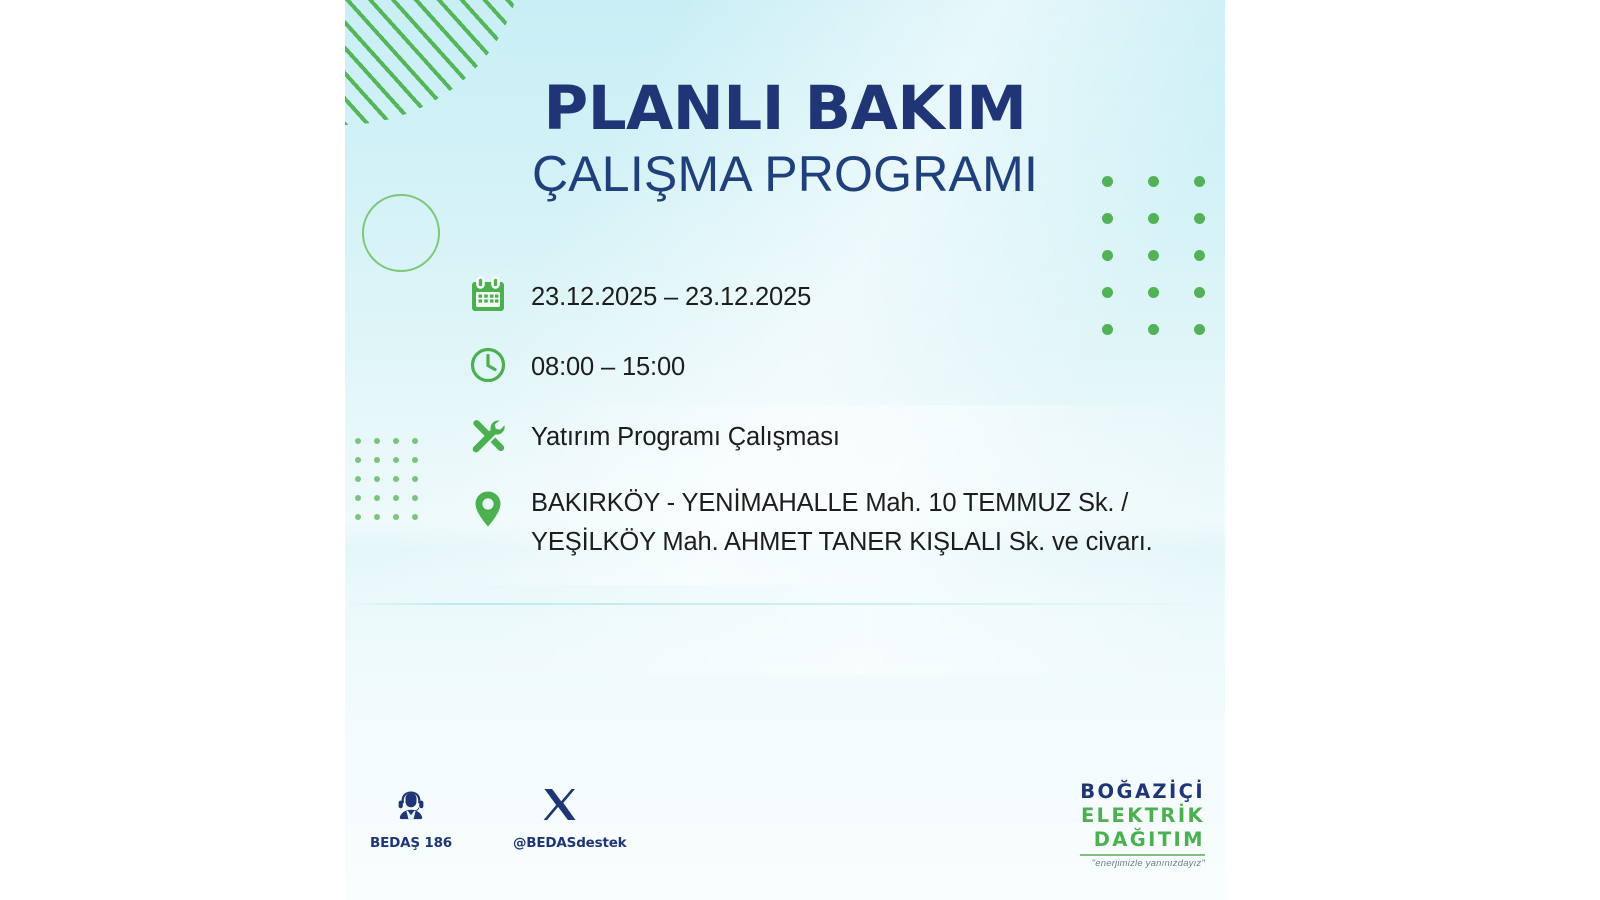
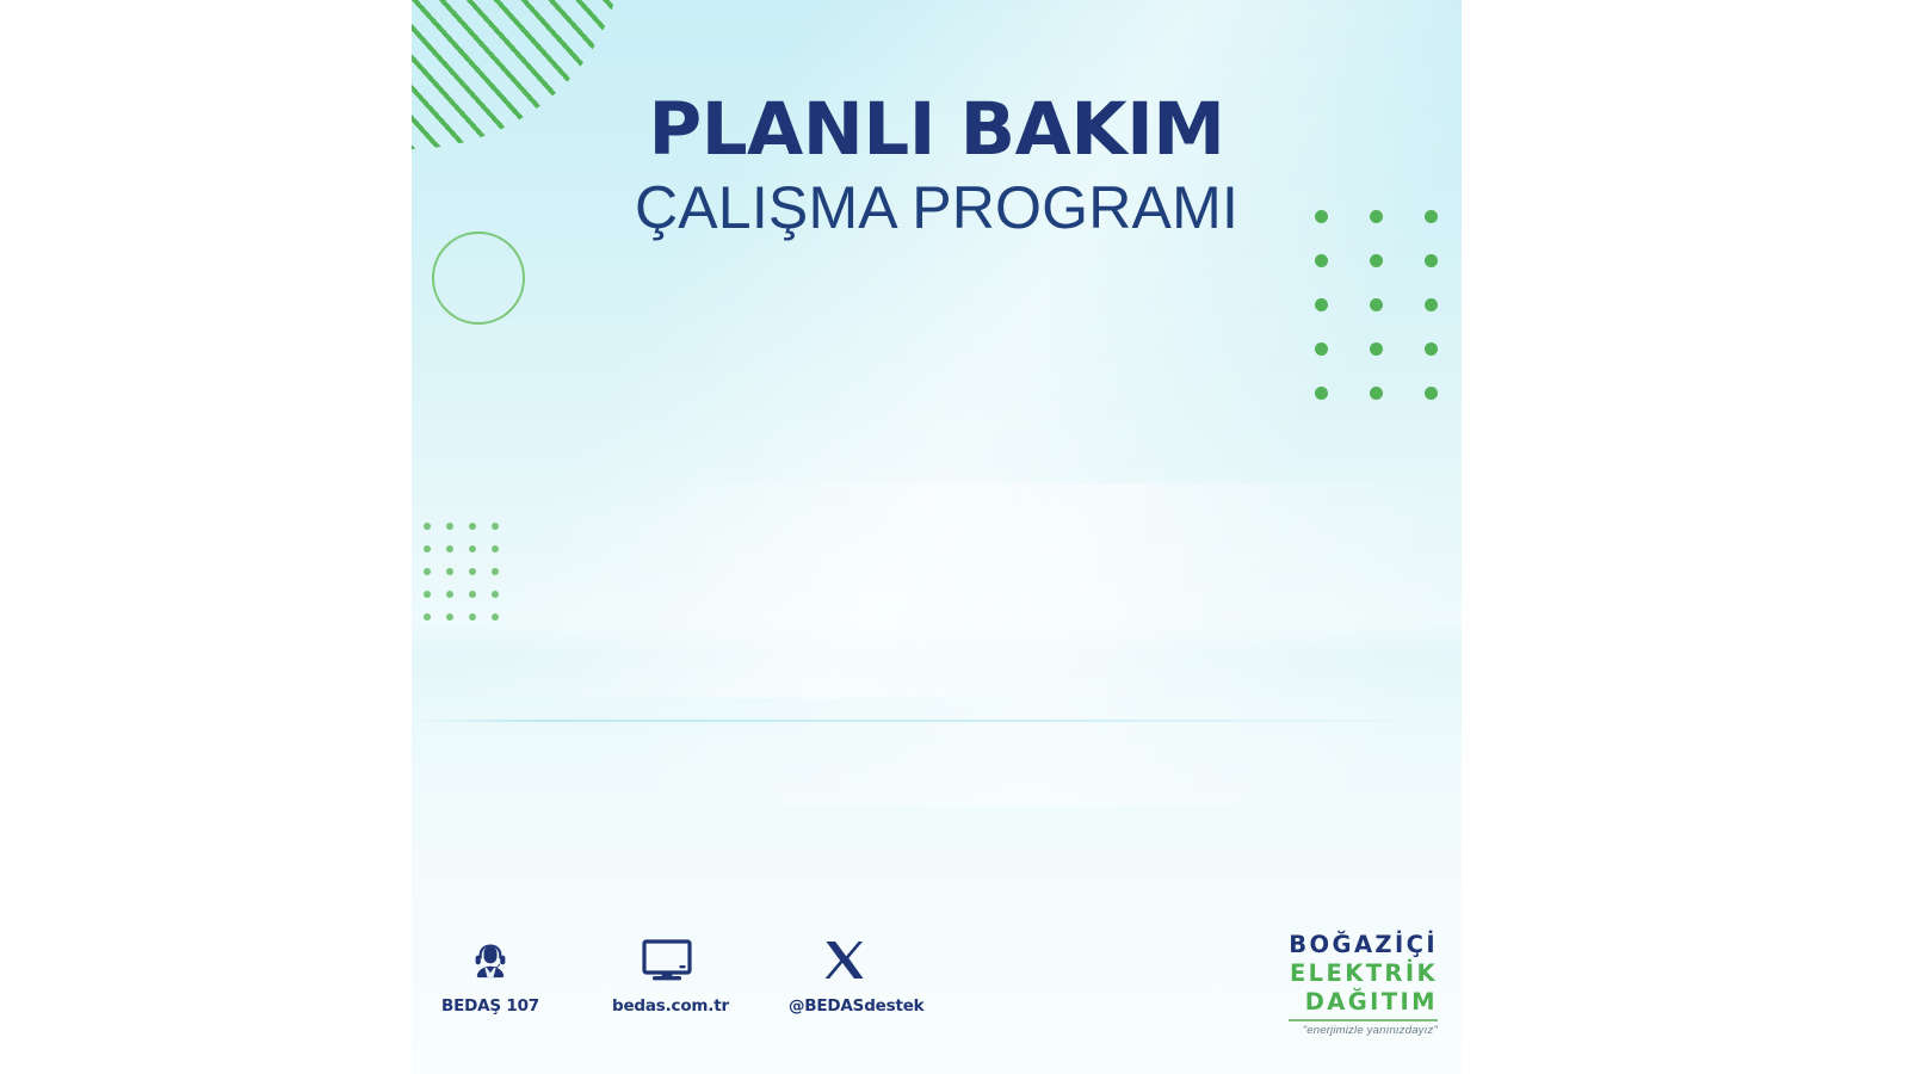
  PLANLI BAKIM
  ÇALIŞMA PROGRAMI
- 23.12.2025 – 23.12.2025
- 08:00 – 15:00
- Yatırım Programı Çalışması
- BAKIRKÖY - YENİMAHALLE Mah. 10 TEMMUZ Sk. /
- YEŞİLKÖY Mah. AHMET TANER KIŞLALI Sk. ve civarı.
- BEDAŞ 186
+ BEDAŞ 107
+ bedas.com.tr
  @BEDASdestek
  BOĞAZİÇİ
  ELEKTRİK
  DAĞITIM
  "enerjimizle yanınızdayız"
